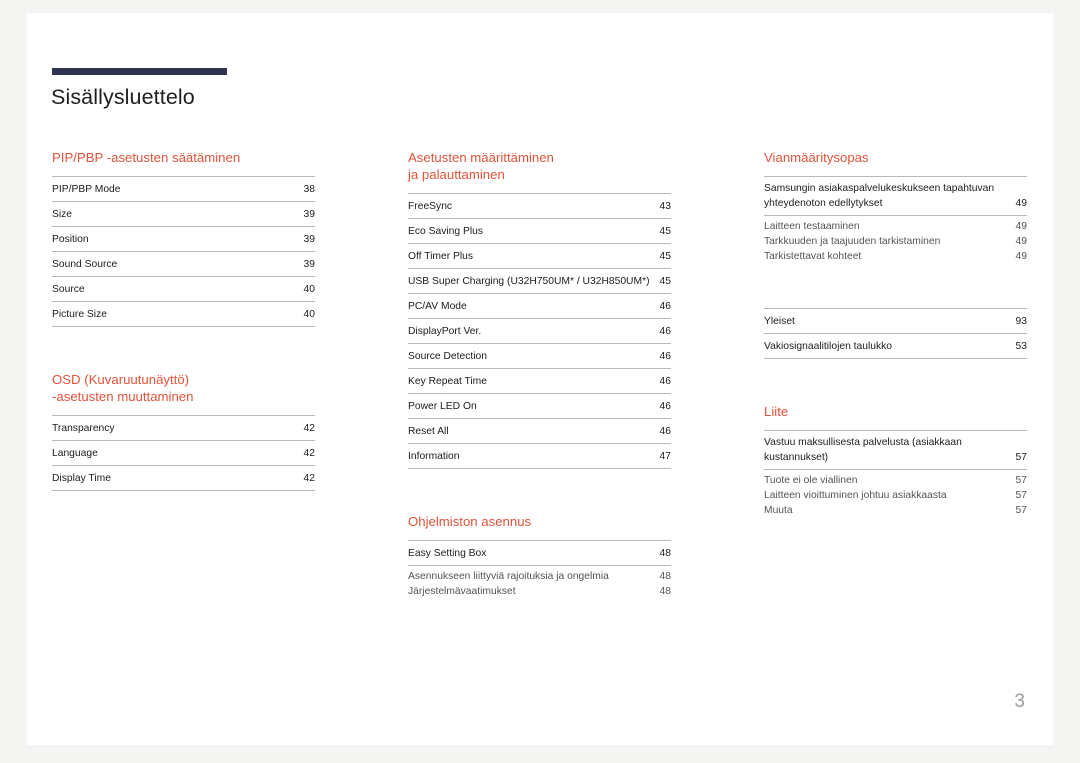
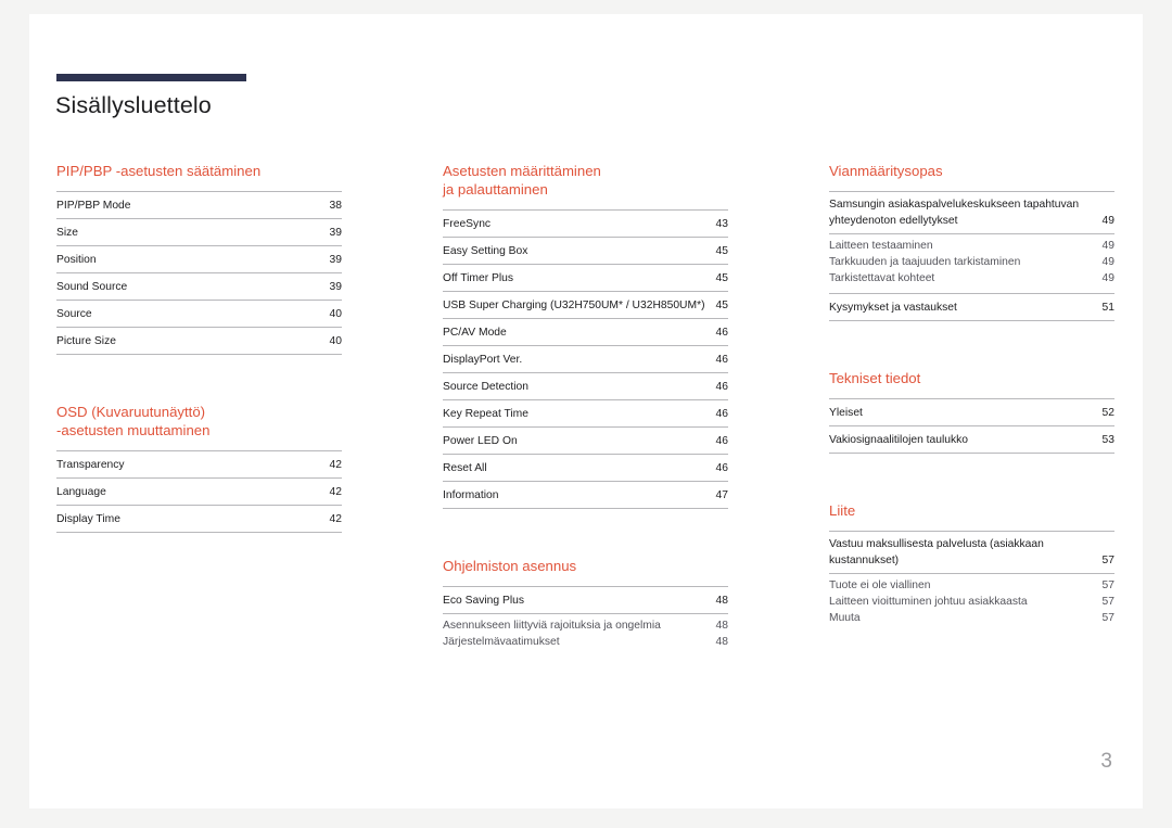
  Sisällysluettelo
  PIP/PBP -asetusten säätäminen
  PIP/PBP Mode
  38
  Size
  39
  Position
  39
  Sound Source
  39
  Source
  40
  Picture Size
  40
  OSD (Kuvaruutunäyttö)
  -asetusten muuttaminen
  Transparency
  42
  Language
  42
  Display Time
  42
  Asetusten määrittäminen
  ja palauttaminen
  FreeSync
  43
- Eco Saving Plus
+ Easy Setting Box
  45
  Off Timer Plus
  45
  USB Super Charging (U32H750UM* / U32H850UM*)
  45
  PC/AV Mode
  46
  DisplayPort Ver.
  46
  Source Detection
  46
  Key Repeat Time
  46
  Power LED On
  46
  Reset All
  46
  Information
  47
  Ohjelmiston asennus
- Easy Setting Box
+ Eco Saving Plus
  48
  Asennukseen liittyviä rajoituksia ja ongelmia
  48
  Järjestelmävaatimukset
  48
  Vianmääritysopas
  Samsungin asiakaspalvelukeskukseen tapahtuvan yhteydenoton edellytykset
  49
  Laitteen testaaminen
  49
  Tarkkuuden ja taajuuden tarkistaminen
  49
  Tarkistettavat kohteet
  49
+ Kysymykset ja vastaukset
+ 51
+ Tekniset tiedot
  Yleiset
- 93
+ 52
  Vakiosignaalitilojen taulukko
  53
  Liite
  Vastuu maksullisesta palvelusta (asiakkaan kustannukset)
  57
  Tuote ei ole viallinen
  57
  Laitteen vioittuminen johtuu asiakkaasta
  57
  Muuta
  57
  3
